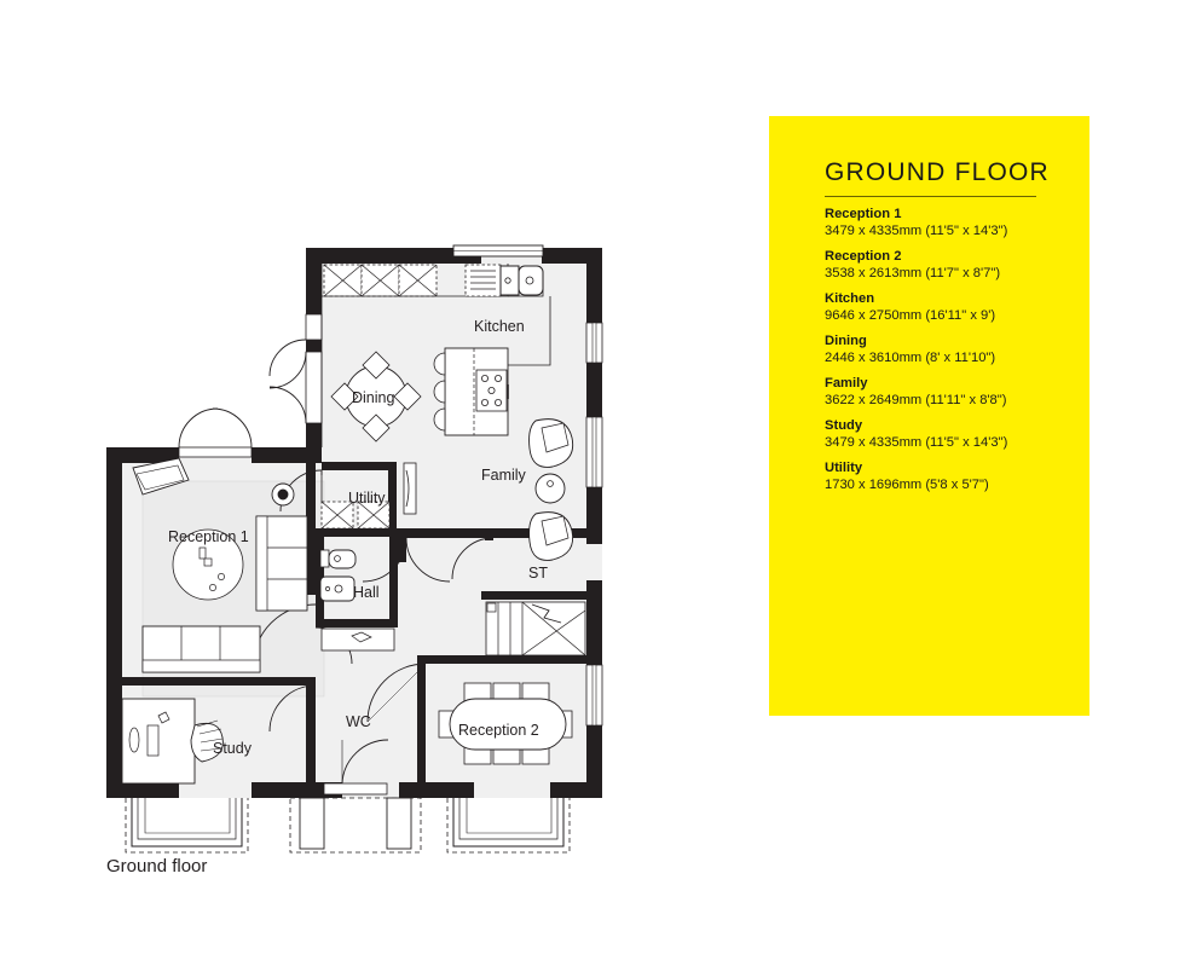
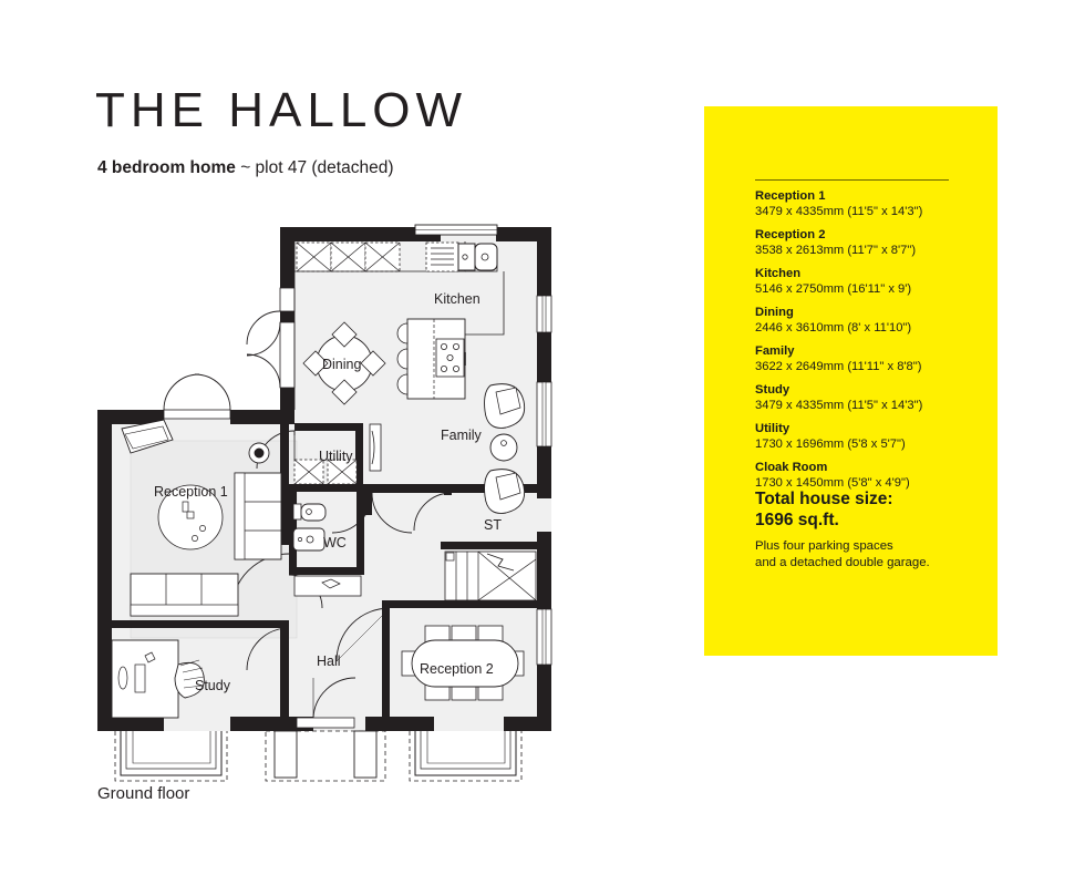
+ THE HALLOW
+ 4 bedroom home ~ plot 47 (detached)
  Ground floor
- GROUND FLOOR
  Reception 1
  3479 x 4335mm (11'5" x 14'3")
  Reception 2
  3538 x 2613mm (11'7" x 8'7")
  Kitchen
- 9646 x 2750mm (16'11" x 9')
+ 5146 x 2750mm (16'11" x 9')
  Dining
  2446 x 3610mm (8' x 11'10")
  Family
  3622 x 2649mm (11'11" x 8'8")
  Study
  3479 x 4335mm (11'5" x 14'3")
  Utility
  1730 x 1696mm (5'8 x 5'7")
+ Cloak Room
+ 1730 x 1450mm (5'8" x 4'9")
+ Total house size:
+ 1696 sq.ft.
+ Plus four parking spaces
+ and a detached double garage.
  Kitchen
  Dining
  Family
  Utility
  Reception 1
- Hall
+ WC
  ST
- WC
+ Hall
  Study
  Reception 2
